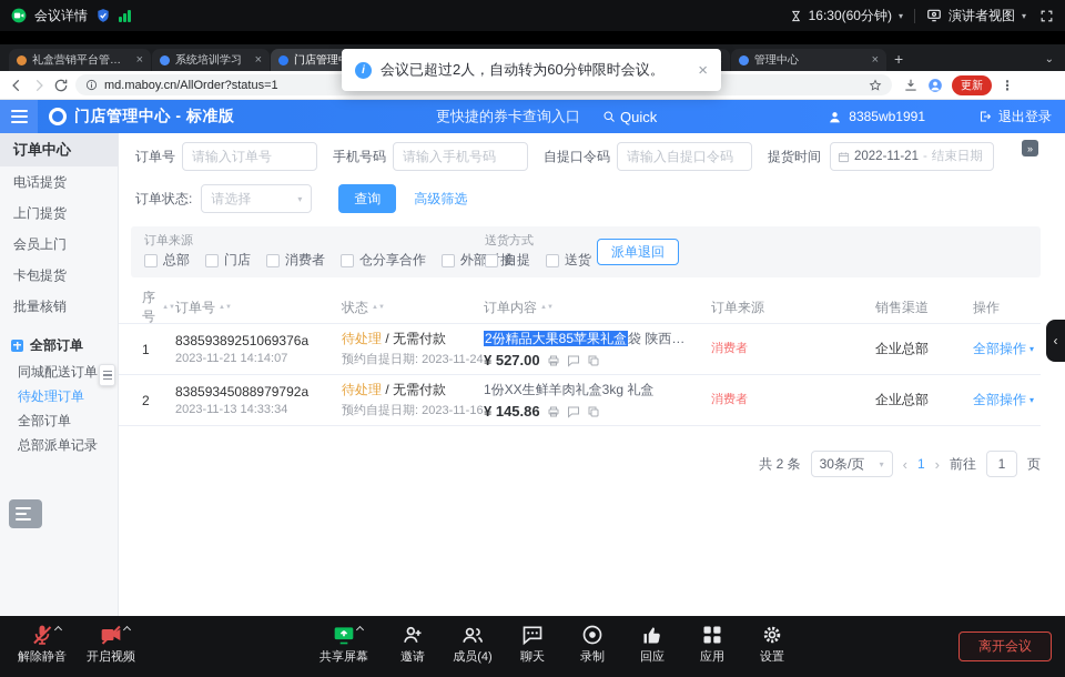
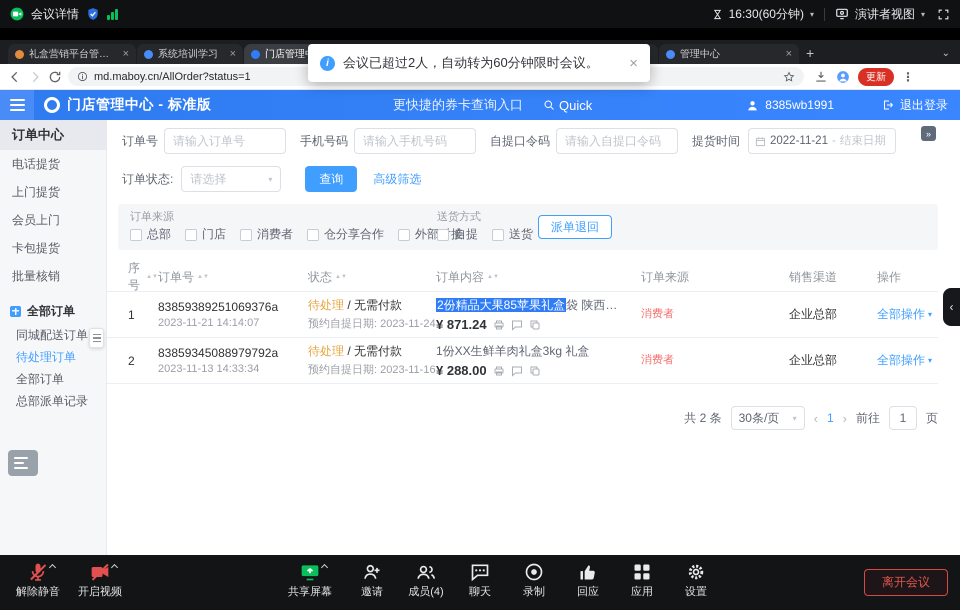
  会议详情
  16:30(60分钟)
  ▾
  演讲者视图
  ▾
  礼盒营销平台管理中
  ×
  系统培训学习
  ×
  管理中心
  ×
  +
  ⌄
  md.maboy.cn/AllOrder?status=1
  更新
  ⋮
  门店管理中心 - 标准版
  更快捷的券卡查询入口
  Quick
  8385wb1991
  退出登录
  订单中心
  电话提货
  上门提货
  会员上门
  卡包提货
  批量核销
  全部订单
  同城配送订单
  待处理订单
  全部订单
  总部派单记录
  订单号
  请输入订单号
  手机号码
  请输入手机号码
  自提口令码
  请输入自提口令码
  提货时间
  2022-11-21
  -
  结束日期
  订单状态:
  请选择
  ▾
  查询
  高级筛选
  »
  订单来源
  总部
  门店
  消费者
  仓分享合作
  外部接
  送货方式
  自提
  送货
  派单退回
  序号
  订单号
  状态
  订单内容
  订单来源
  销售渠道
  操作
  1
  83859389251069376a
  2023-11-21 14:14:07
  待处理 / 无需付款
  预约自提日期: 2023-11-24
  2份精品大果85苹果礼盒袋 陕西…
- ¥ 527.00
+ ¥ 871.24
  消费者
  企业总部
  全部操作
  ▾
  2
  83859345088979792a
  2023-11-13 14:33:34
  待处理 / 无需付款
  预约自提日期: 2023-11-16
  1份XX生鲜羊肉礼盒3kg 礼盒
- ¥ 145.86
+ ¥ 288.00
  消费者
  企业总部
  全部操作
  ▾
  共 2 条
  30条/页
  ▾
  ‹
  1
  ›
  前往
  1
  页
  i
  会议已超过2人，自动转为60分钟限时会议。
  ×
  ‹
  解除静音
  开启视频
  共享屏幕
  邀请
  成员(4)
  聊天
  录制
  回应
  应用
  设置
  离开会议
